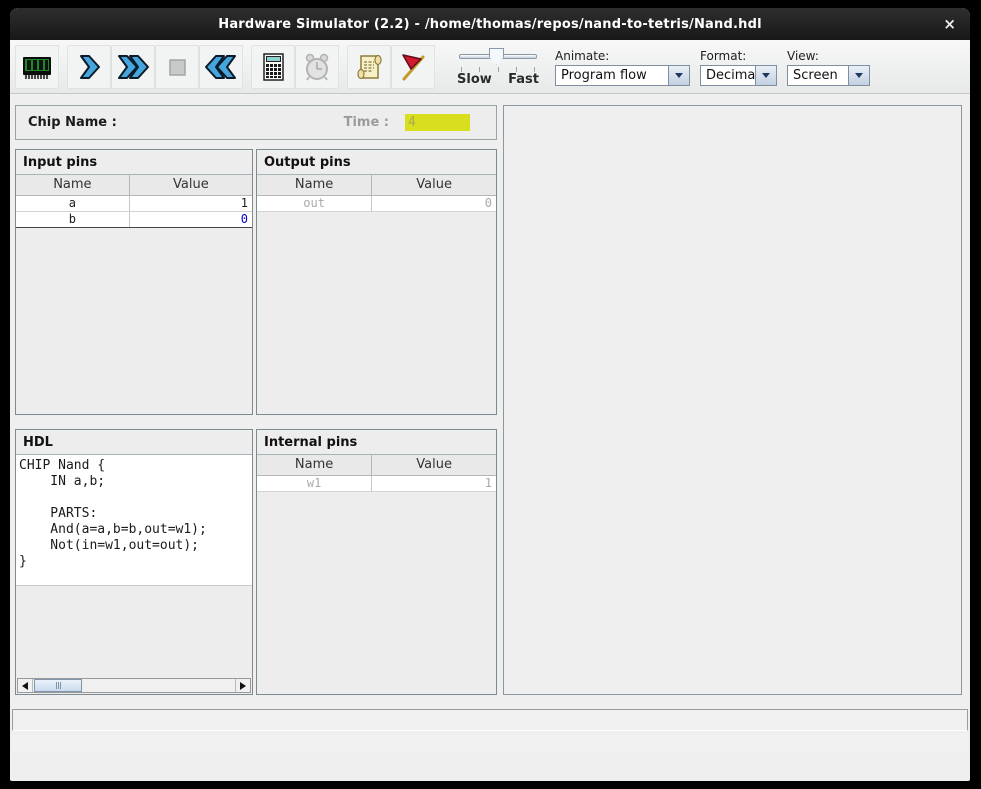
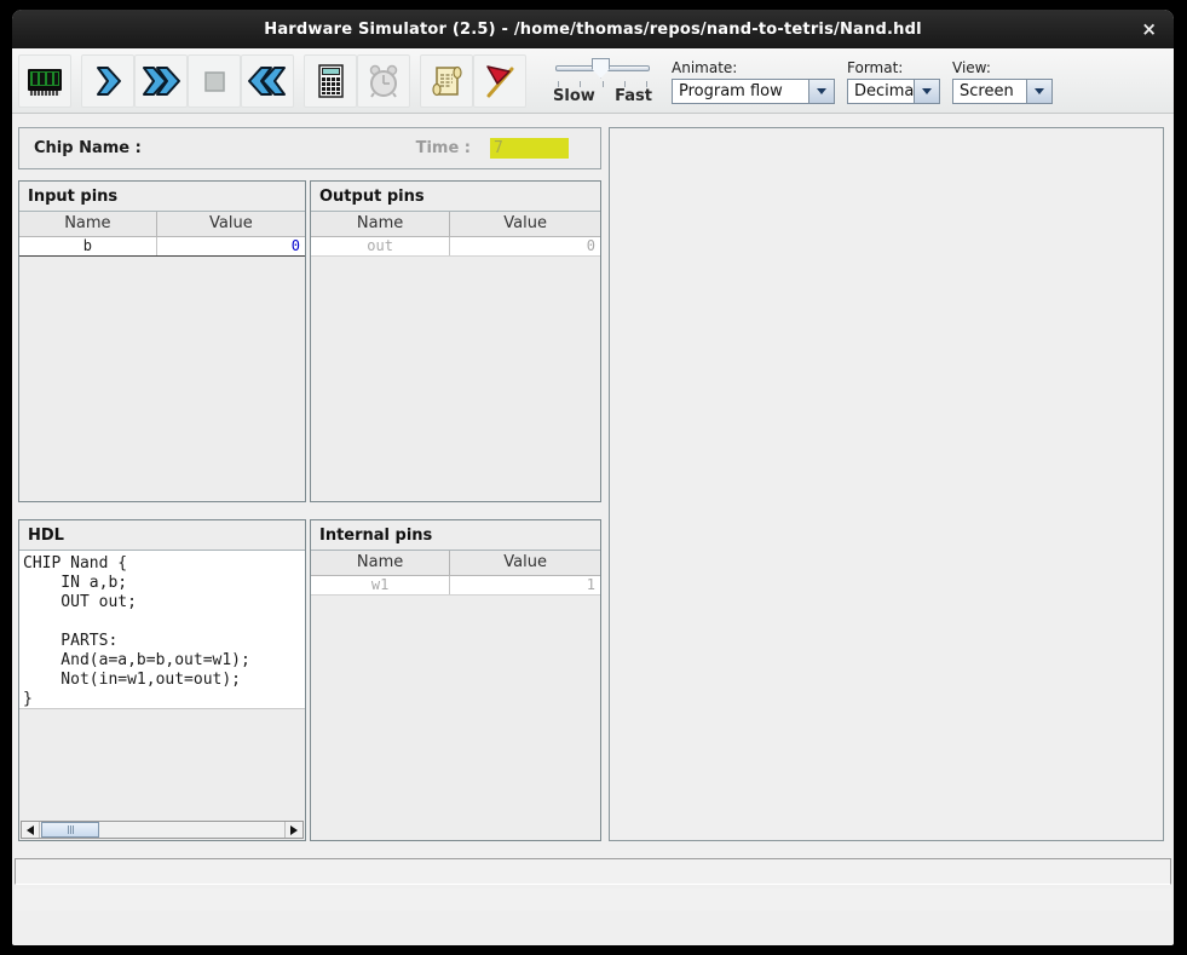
- Hardware Simulator (2.2) - /home/thomas/repos/nand-to-tetris/Nand.hdl
+ Hardware Simulator (2.5) - /home/thomas/repos/nand-to-tetris/Nand.hdl
  ×
  Slow
  Fast
  Animate:
  Program flow
  Format:
  Decima
  View:
  Screen
  Chip Name :
  Time :
- 4
+ 7
  Input pins
  Name	Value
- a	1
  b	0
  Output pins
  Name	Value
  out	0
  HDL
  CHIP Nand {
  IN a,b;
+ OUT out;
  PARTS:
  And(a=a,b=b,out=w1);
  Not(in=w1,out=out);
  }
  Internal pins
  Name	Value
  w1	1
